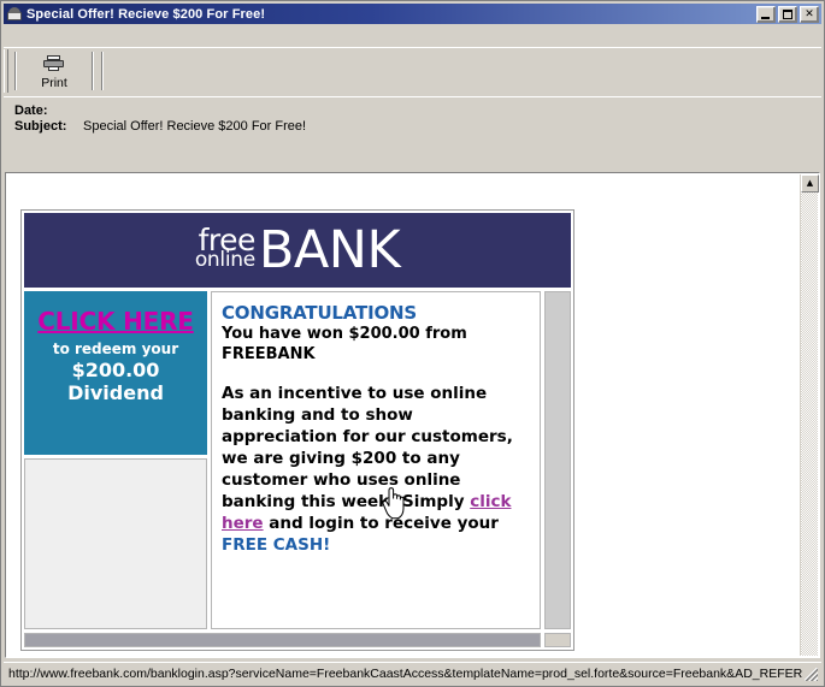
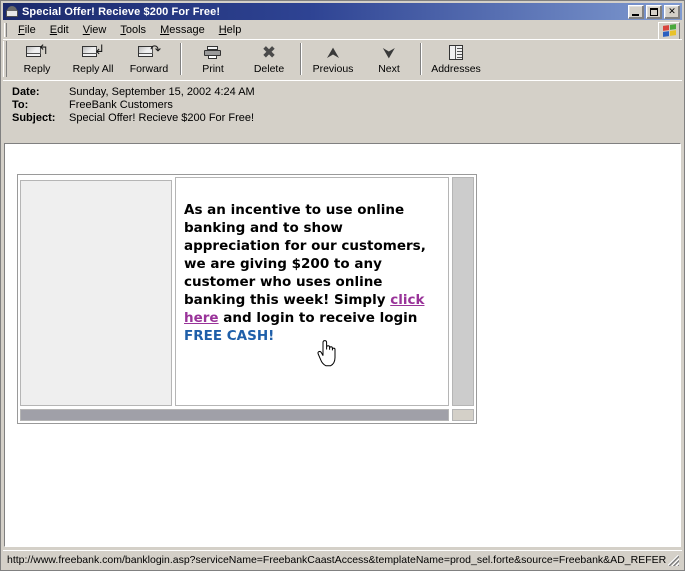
  Special Offer! Recieve $200 For Free!
  ✕
+ File
+ Edit
+ View
+ Tools
+ Message
+ Help
+ ↰
+ Reply
+ ↲
+ Reply All
+ ↷
+ Forward
  Print
+ ✖
+ Delete
+ ⮝
+ Previous
+ ⮟
+ Next
+ Addresses
  Date:
+ Sunday, September 15, 2002 4:24 AM
+ To:
+ FreeBank Customers
  Subject:
  Special Offer! Recieve $200 For Free!
- free
- online
- BANK
- CLICK HERE
- to redeem your
- $200.00
- Dividend
- CONGRATULATIONS
- You have won $200.00 from FREEBANK
- As an incentive to use online banking and to show appreciation for our customers, we are giving $200 to any customer who uses online banking this wee Simply click here and login to receive your FREE CASH!
+ As an incentive to use online banking and to show appreciation for our customers, we are giving $200 to any customer who uses online banking this week! Simply click here and login to receive login FREE CASH!
- ▲
  http://www.freebank.com/banklogin.asp?serviceName=FreebankCaastAccess&templateName=prod_sel.forte&source=Freebank&AD_REFER
